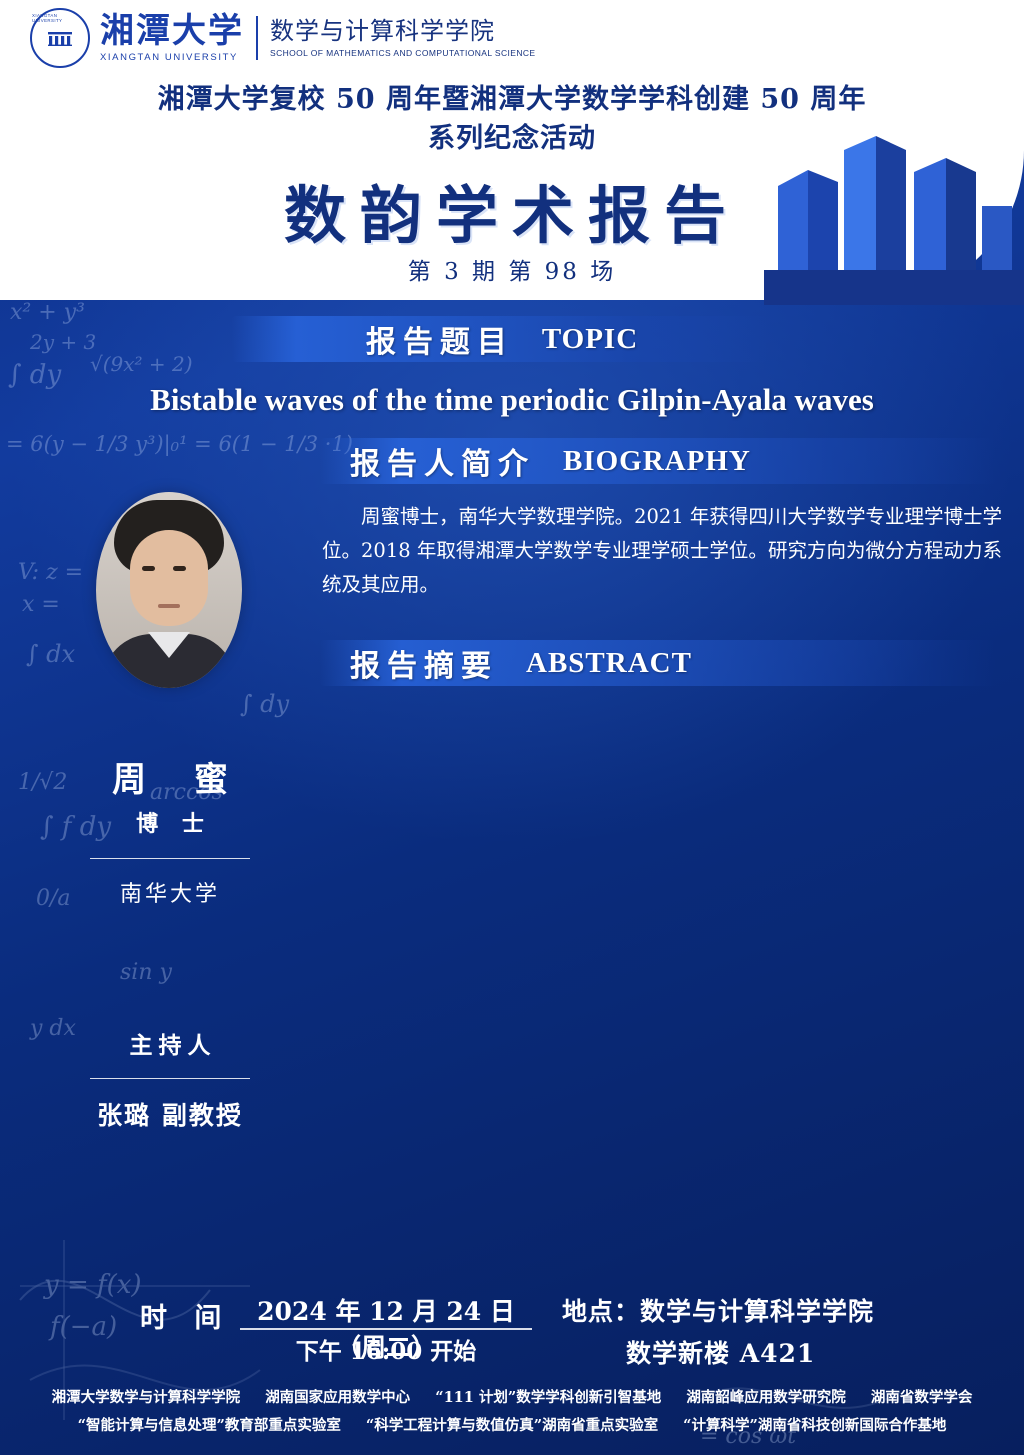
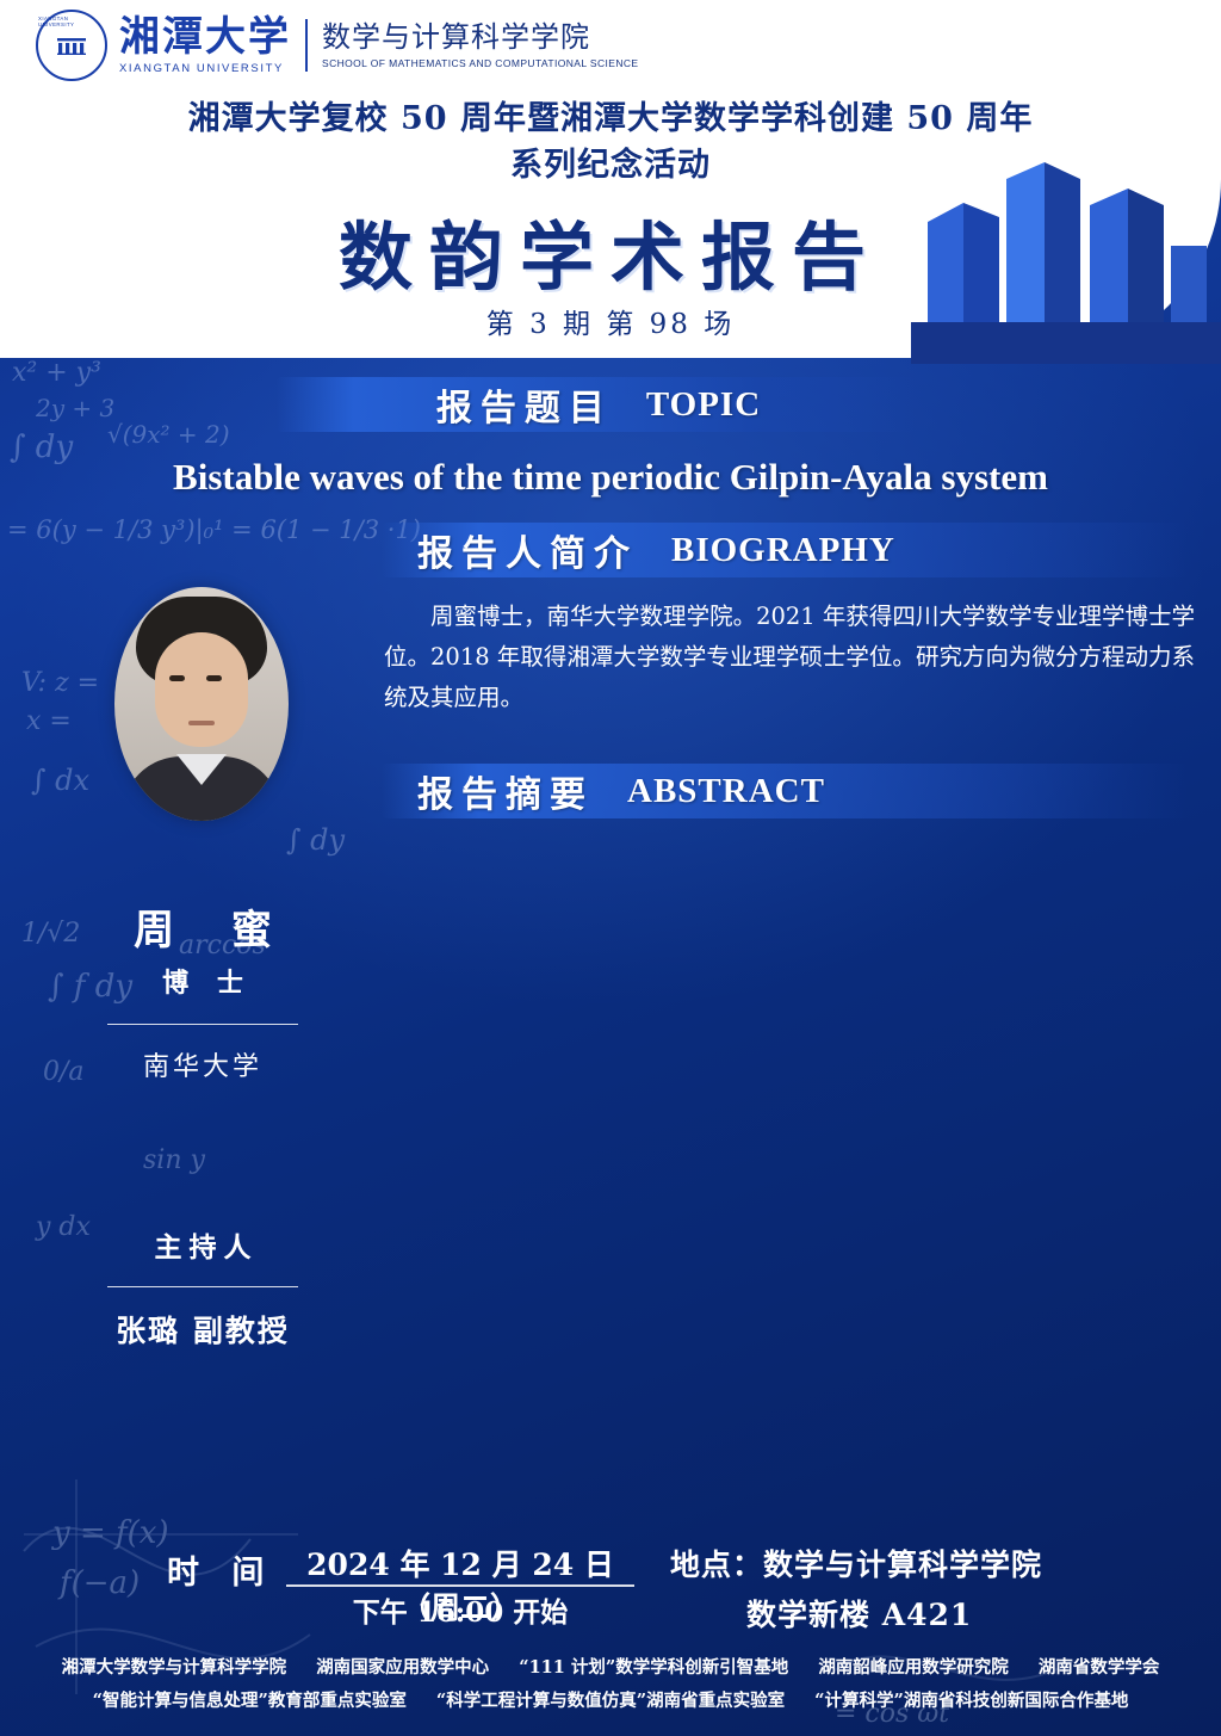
  x² + y³
  2y + 3
  ∫ dy
  √(9x² + 2)
  = 6(y − 1/3 y³)|₀¹ = 6(1 − 1/3
  V: z =
  x =
  ∫ dx
  ∫ dy
  1/√2
  arccos
  ∫ f dy
  0/a
  sin y
  y dx
  y = f(x)
  f(−a)
  = cos ωt
  湘潭大学
  XIANGTAN UNIVERSITY
  数学与计算科学学院
  SCHOOL OF MATHEMATICS AND COMPUTATIONAL SCIENCE
  湘潭大学复校 50 周年暨湘潭大学数学学科创建 50 周年
  系列纪念活动
  数韵学术报告
  第 3 期 第 98 场
  报告题目
  TOPIC
- Bistable waves of the time periodic Gilpin-Ayala waves
+ Bistable waves of the time periodic Gilpin-Ayala system
  报告人简介
  BIOGRAPHY
  周蜜博士，南华大学数理学院。2021 年获得四川大学数学专业理学博士学位。2018 年取得湘潭大学数学专业理学硕士学位。研究方向为微分方程动力系统及其应用。
  报告摘要
  ABSTRACT
  周 蜜
  博 士
  南华大学
  主持人
  张璐 副教授
  时 间
  2024 年 12 月 24 日（周二）
  下午 16:00 开始
  地点：数学与计算科学学院
  数学新楼 A421
  湘潭大学数学与计算科学学院 湖南国家应用数学中心 “111 计划”数学学科创新引智基地 湖南韶峰应用数学研究院 湖南省数学学会
  “智能计算与信息处理”教育部重点实验室 “科学工程计算与数值仿真”湖南省重点实验室 “计算科学”湖南省科技创新国际合作基地
